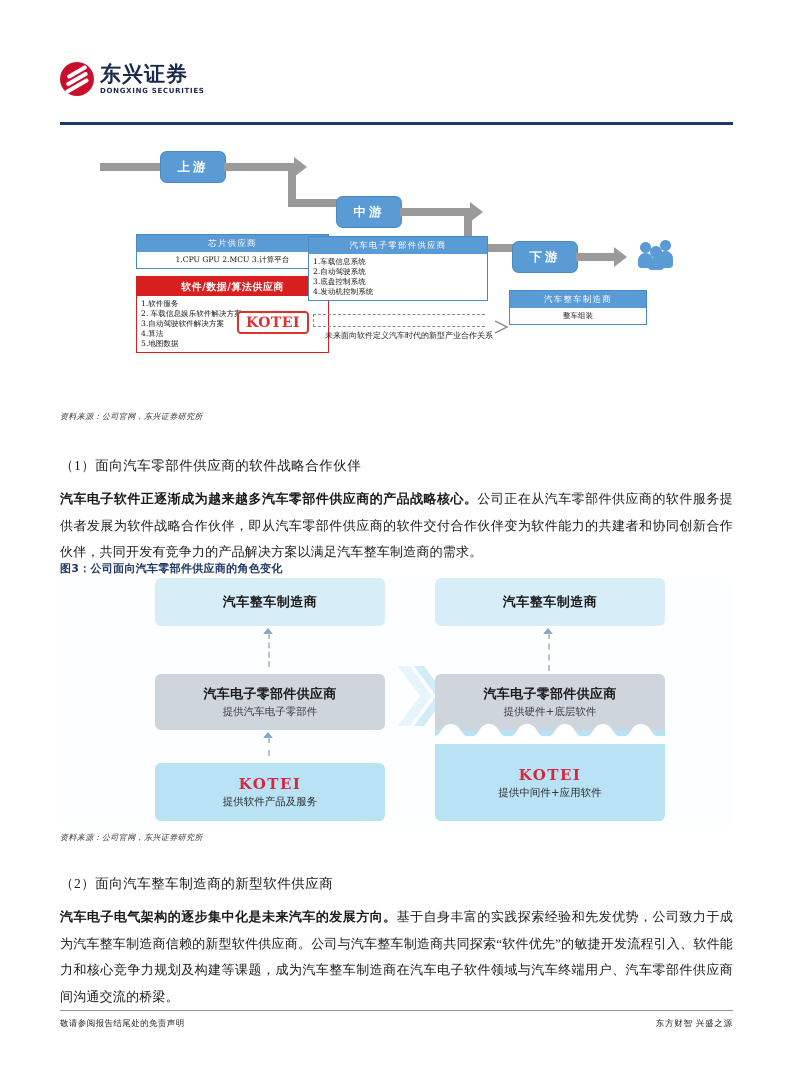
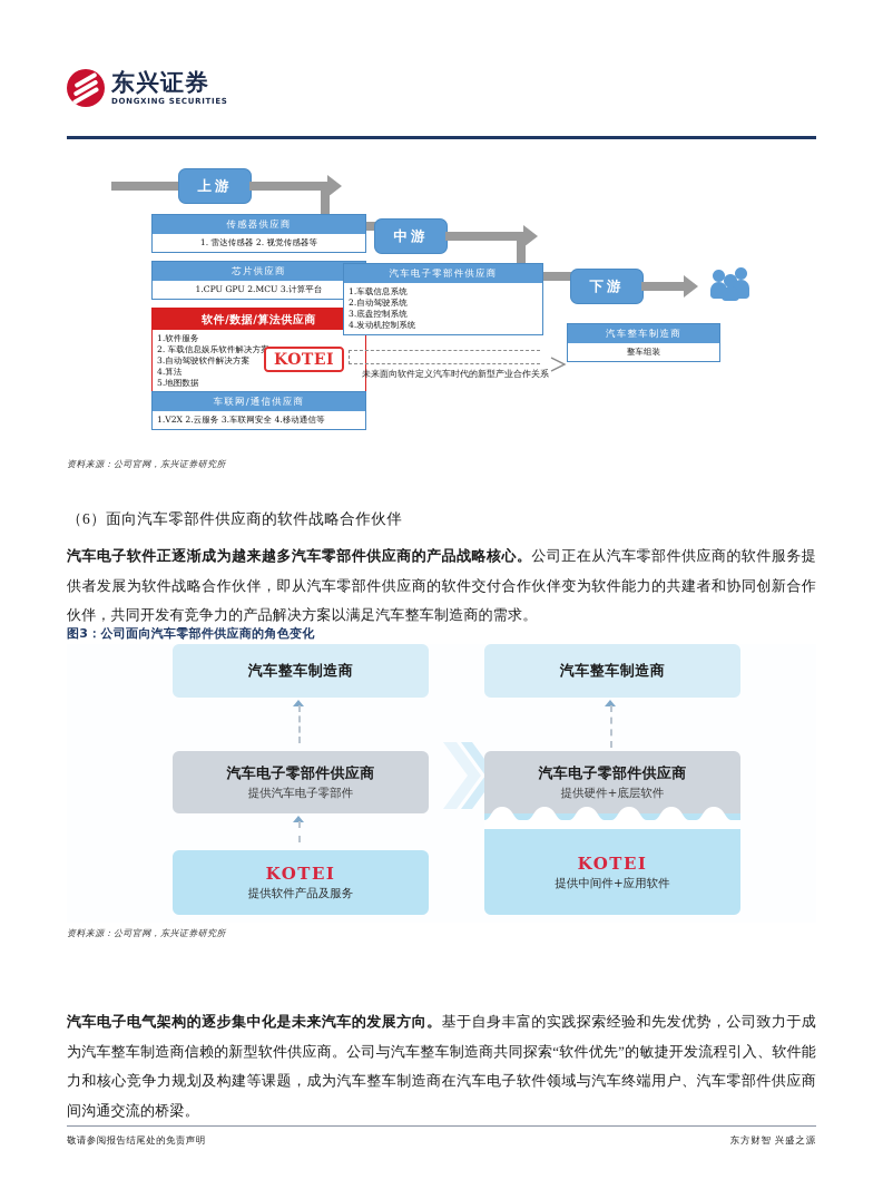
  东兴证券
  DONGXING SECURITIES
  上游
  中游
  下游
+ 传感器供应商
+ 1. 雷达传感器 2. 视觉传感器等
  芯片供应商
  1.CPU GPU 2.MCU 3.计算平台
  软件/数据/算法供应商
  1.软件服务
  2. 车载信息娱乐软件解决方
  3.自动驾驶软件解决方案
  4.算法
  5.地图数据
+ 车联网/通信供应商
+ 1.V2X 2.云服务 3.车联网安全 4.移动通信等
  汽车电子零部件供应商
  1.车载信息系统
  2.自动驾驶系统
  3.底盘控制系统
  4.发动机控制系统
  汽车整车制造商
  整车组装
  KOTEI
  未来面向软件定义汽车时代的新型产业合作关系
  资料来源：公司官网，东兴证券研究所
- （1）面向汽车零部件供应商的软件战略合作伙伴
+ （6）面向汽车零部件供应商的软件战略合作伙伴
  汽车电子软件正逐渐成为越来越多汽车零部件供应商的产品战略核心。公司正在从汽车零部件供应商的软件服务提供者发展为软件战略合作伙伴，即从汽车零部件供应商的软件交付合作伙伴变为软件能力的共建者和协同创新合作伙伴，共同开发有竞争力的产品解决方案以满足汽车整车制造商的需求。
  图3：公司面向汽车零部件供应商的角色变化
  汽车整车制造商
  汽车电子零部件供应商
  提供汽车电子零部件
  KOTEI
  提供软件产品及服务
  汽车整车制造商
  汽车电子零部件供应商
  提供硬件+底层软件
  KOTEI
  提供中间件+应用软件
  资料来源：公司官网，东兴证券研究所
- （2）面向汽车整车制造商的新型软件供应商
  汽车电子电气架构的逐步集中化是未来汽车的发展方向。基于自身丰富的实践探索经验和先发优势，公司致力于成为汽车整车制造商信赖的新型软件供应商。公司与汽车整车制造商共同探索“软件优先”的敏捷开发流程引入、软件能力和核心竞争力规划及构建等课题，成为汽车整车制造商在汽车电子软件领域与汽车终端用户、汽车零部件供应商间沟通交流的桥梁。
  敬请参阅报告结尾处的免责声明
  东方财智 兴盛之源
